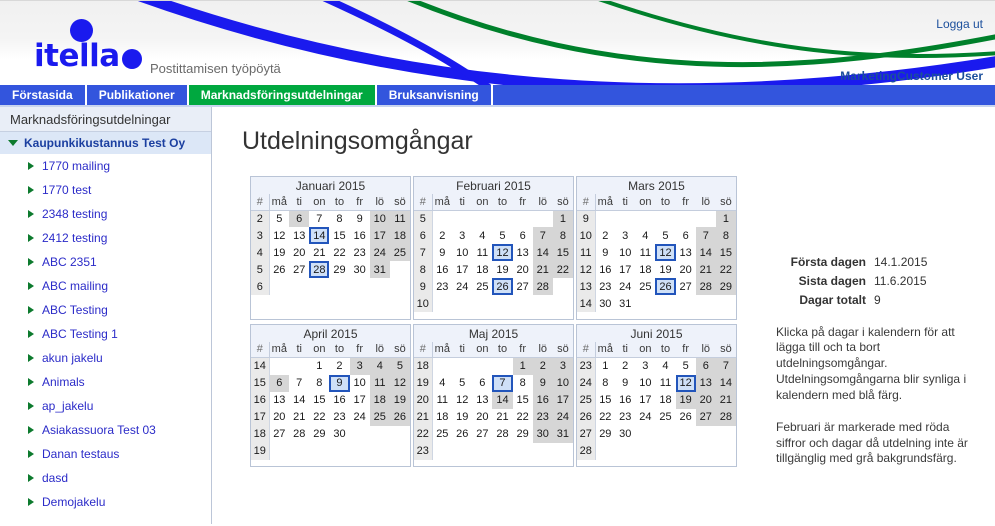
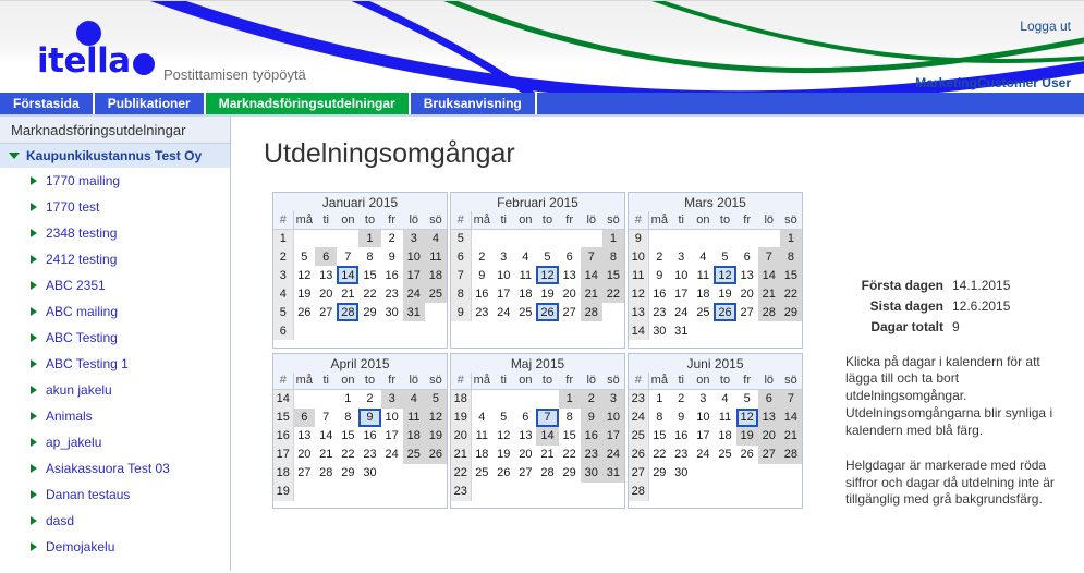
  itella
  Postittamisen työpöytä
  Logga ut
  MarketingCustomer User
  Förstasida
  Publikationer
  Marknadsföringsutdelningar
  Bruksanvisning
  Marknadsföringsutdelningar
  Kaupunkikustannus Test Oy
  1770 mailing
  1770 test
  2348 testing
  2412 testing
  ABC 2351
  ABC mailing
  ABC Testing
  ABC Testing 1
  akun jakelu
  Animals
  ap_jakelu
  Asiakassuora Test 03
  Danan testaus
  dasd
  Demojakelu
  Utdelningsomgångar
  Januari 2015
  #	må	ti	on	to	fr	lö	sö
+ 1				1	2	3	4
  2	5	6	7	8	9	10	11
  3	12	13	14	15	16	17	18
  4	19	20	21	22	23	24	25
  5	26	27	28	29	30	31
  6
  Februari 2015
  #	må	ti	on	to	fr	lö	sö
  5							1
  6	2	3	4	5	6	7	8
  7	9	10	11	12	13	14	15
  8	16	17	18	19	20	21	22
  9	23	24	25	26	27	28
- 10
  Mars 2015
  #	må	ti	on	to	fr	lö	sö
  9							1
  10	2	3	4	5	6	7	8
  11	9	10	11	12	13	14	15
  12	16	17	18	19	20	21	22
  13	23	24	25	26	27	28	29
  14	30	31
  April 2015
  #	må	ti	on	to	fr	lö	sö
  14			1	2	3	4	5
  15	6	7	8	9	10	11	12
  16	13	14	15	16	17	18	19
  17	20	21	22	23	24	25	26
  18	27	28	29	30
  19
  Maj 2015
  #	må	ti	on	to	fr	lö	sö
  18					1	2	3
  19	4	5	6	7	8	9	10
  20	11	12	13	14	15	16	17
  21	18	19	20	21	22	23	24
  22	25	26	27	28	29	30	31
  23
  Juni 2015
  #	må	ti	on	to	fr	lö	sö
  23	1	2	3	4	5	6	7
  24	8	9	10	11	12	13	14
  25	15	16	17	18	19	20	21
  26	22	23	24	25	26	27	28
  27	29	30
  28
  Första dagen
  14.1.2015
  Sista dagen
- 11.6.2015
+ 12.6.2015
  Dagar totalt
  9
  Klicka på dagar i kalendern för att lägga till och ta bort utdelningsomgångar. Utdelningsomgångarna blir synliga i kalendern med blå färg.
- Februari är markerade med röda siffror och dagar då utdelning inte är tillgänglig med grå bakgrundsfärg.
+ Helgdagar är markerade med röda siffror och dagar då utdelning inte är tillgänglig med grå bakgrundsfärg.
